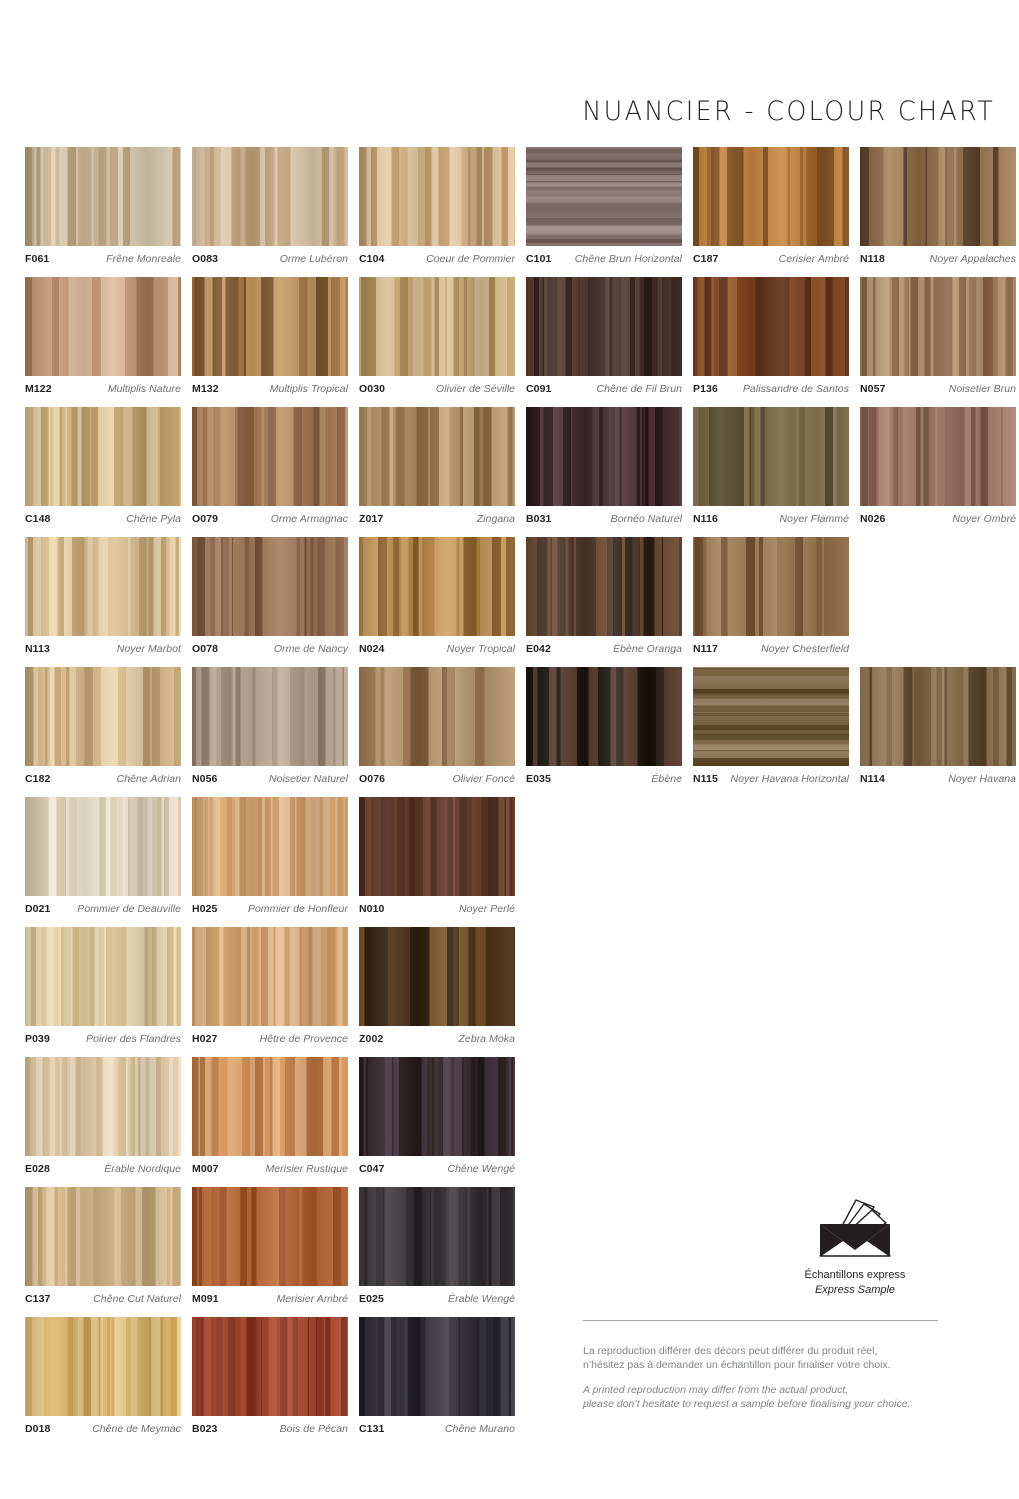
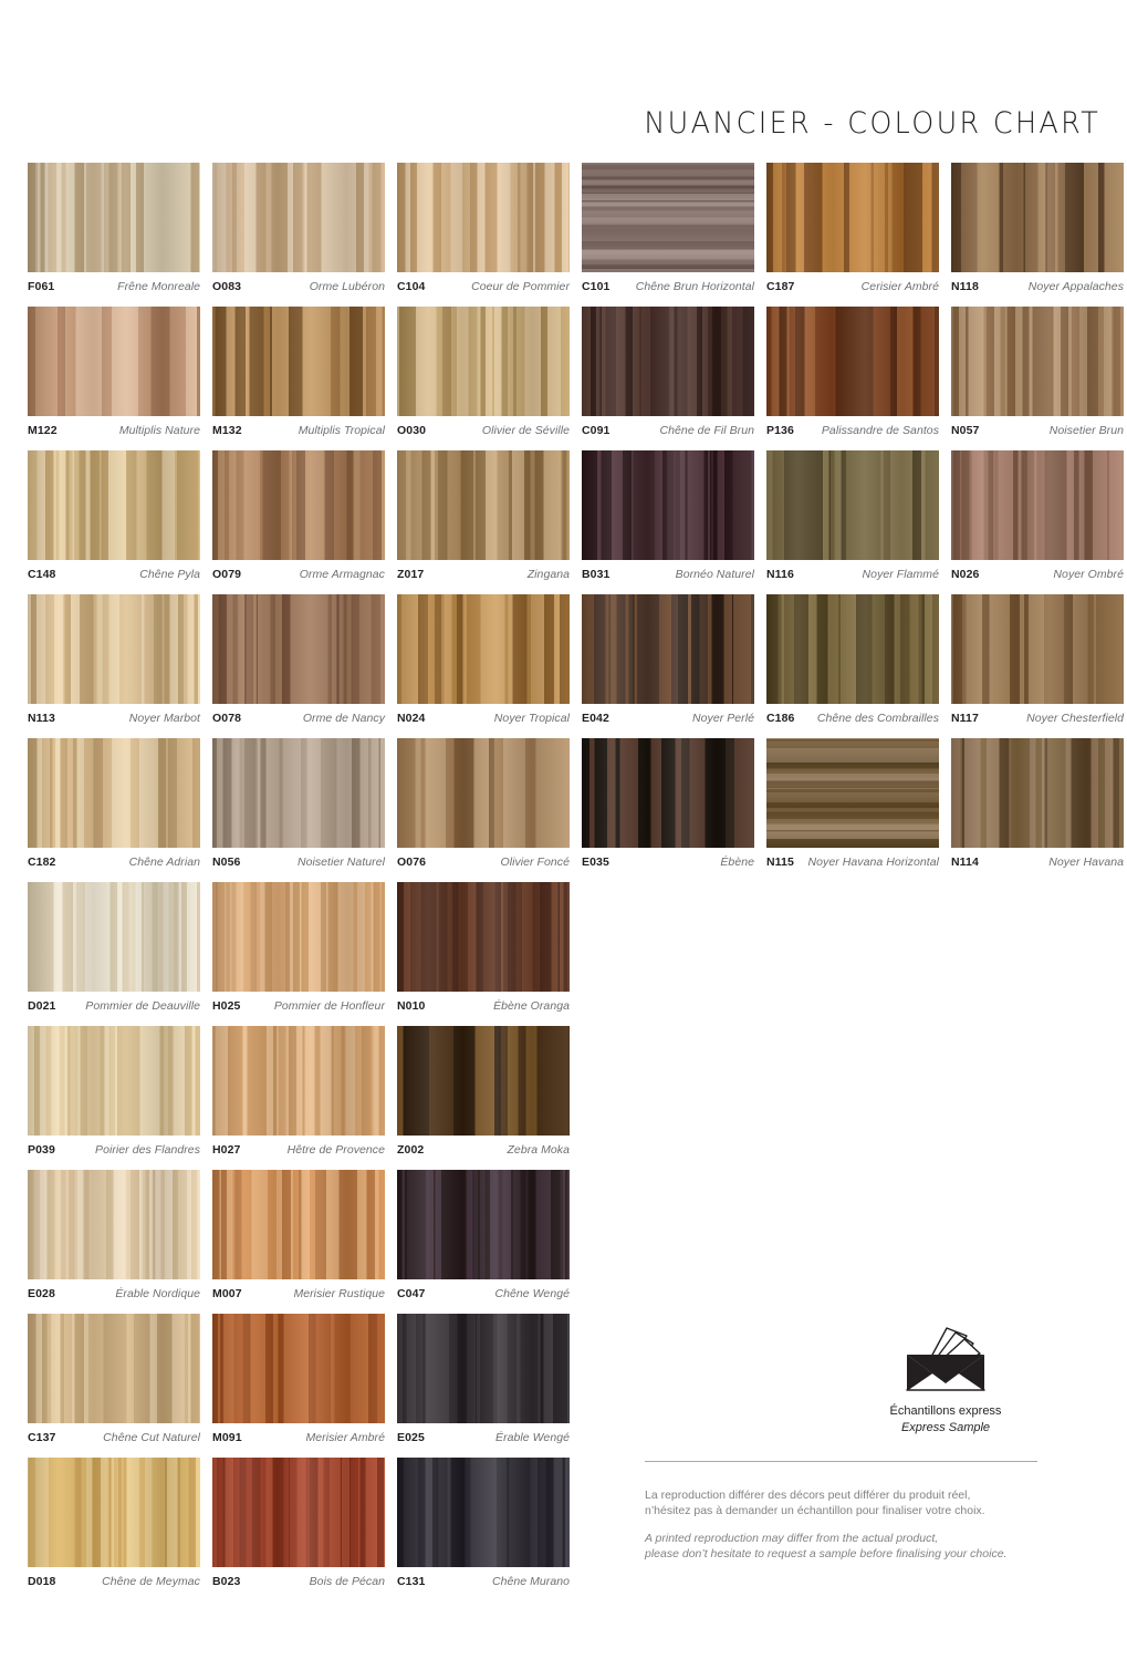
  NUANCIER - COLOUR CHART
  F061
  Frêne Monreale
  O083
  Orme Lubéron
  C104
  Coeur de Pommier
  C101
  Chêne Brun Horizontal
  C187
  Cerisier Ambré
  N118
  Noyer Appalaches
  M122
  Multiplis Nature
  M132
  Multiplis Tropical
  O030
  Olivier de Séville
  C091
  Chêne de Fil Brun
  P136
  Palissandre de Santos
  N057
  Noisetier Brun
  C148
  Chêne Pyla
  O079
  Orme Armagnac
  Z017
  Zingana
  B031
  Bornéo Naturel
  N116
  Noyer Flammé
  N026
  Noyer Ombré
  N113
  Noyer Marbot
  O078
  Orme de Nancy
  N024
  Noyer Tropical
  E042
- Ébène Oranga
+ Noyer Perlé
+ C186
+ Chêne des Combrailles
  N117
  Noyer Chesterfield
  C182
  Chêne Adrian
  N056
  Noisetier Naturel
  O076
  Olivier Foncé
  E035
  Ébène
  N115
  Noyer Havana Horizontal
  N114
  Noyer Havana
  D021
  Pommier de Deauville
  H025
  Pommier de Honfleur
  N010
- Noyer Perlé
+ Ébène Oranga
  P039
  Poirier des Flandres
  H027
  Hêtre de Provence
  Z002
  Zebra Moka
  E028
  Érable Nordique
  M007
  Merisier Rustique
  C047
  Chêne Wengé
  C137
  Chêne Cut Naturel
  M091
  Merisier Ambré
  E025
  Érable Wengé
  D018
  Chêne de Meymac
  B023
  Bois de Pécan
  C131
  Chêne Murano
  Échantillons express
  Express Sample
  La reproduction différer des décors peut différer du produit réel,
  n’hésitez pas à demander un échantillon pour finaliser votre choix.
  A printed reproduction may differ from the actual product,
  please don’t hesitate to request a sample before finalising your choice.
